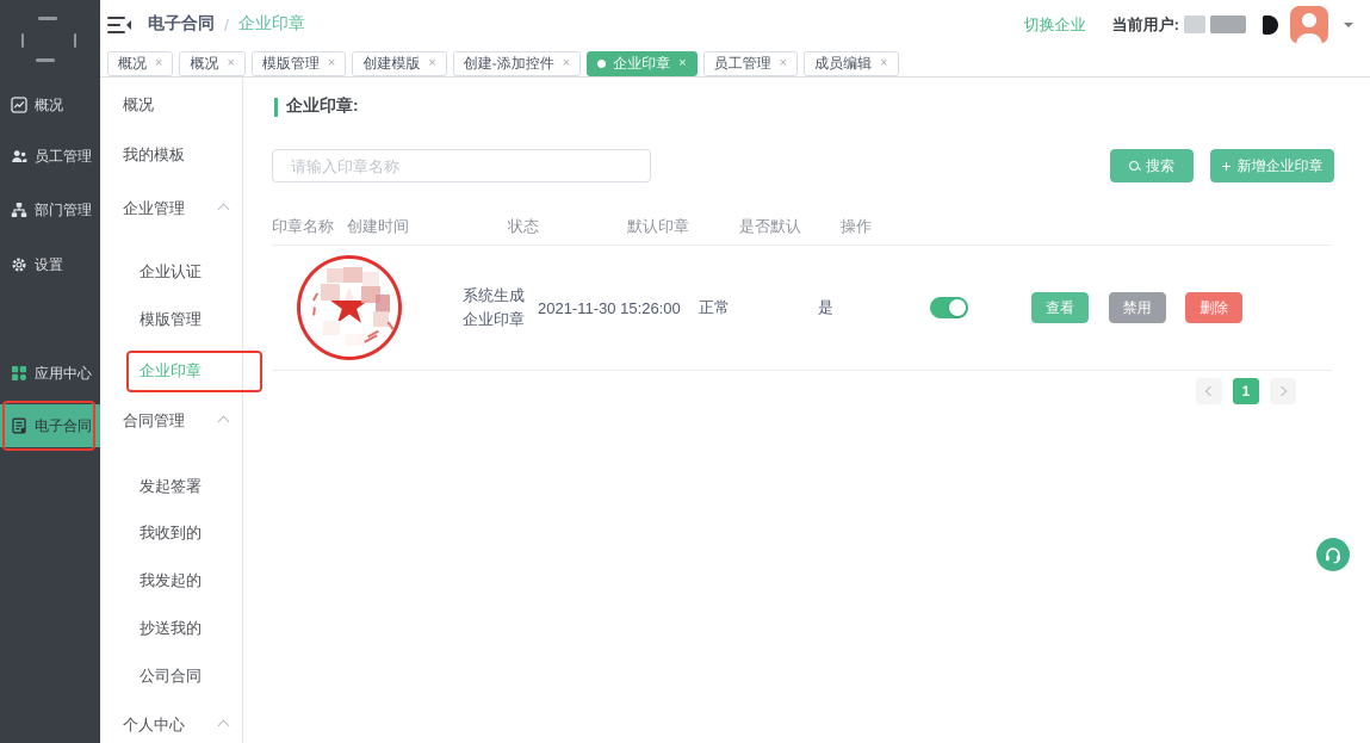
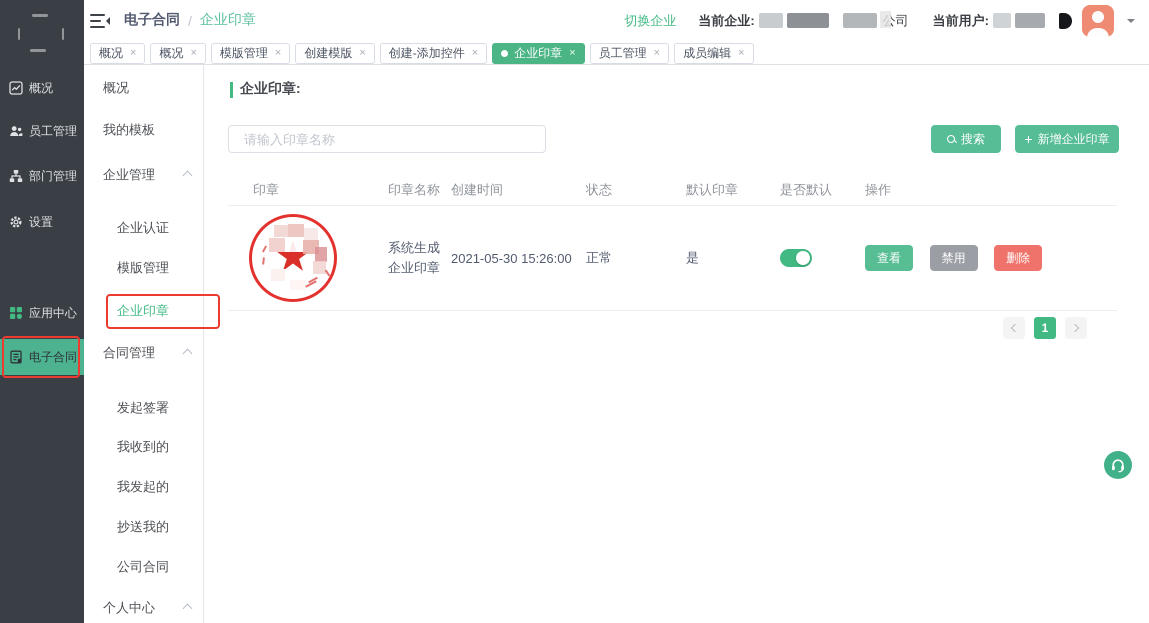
  概况
  员工管理
  部门管理
  设置
  应用中心
  电子合同
  电子合同
  /
  企业印章
  切换企业
+ 当前企业:
+ 公司
  当前用户:
  概况
  ×
  概况
  ×
  模版管理
  ×
  创建模版
  ×
  创建-添加控件
  ×
  企业印章
  ×
  员工管理
  ×
  成员编辑
  ×
  概况
  我的模板
  企业管理
  企业认证
  模版管理
  企业印章
  合同管理
  发起签署
  我收到的
  我发起的
  抄送我的
  公司合同
  个人中心
  企业印章:
  请输入印章名称
  搜索
  +
  新增企业印章
+ 印章
  印章名称
  创建时间
  状态
  默认印章
  是否默认
  操作
  ★
  系统生成
  企业印章
- 2021-11-30 15:26:00
+ 2021-05-30 15:26:00
  正常
  是
  查看 禁用 删除
  1
